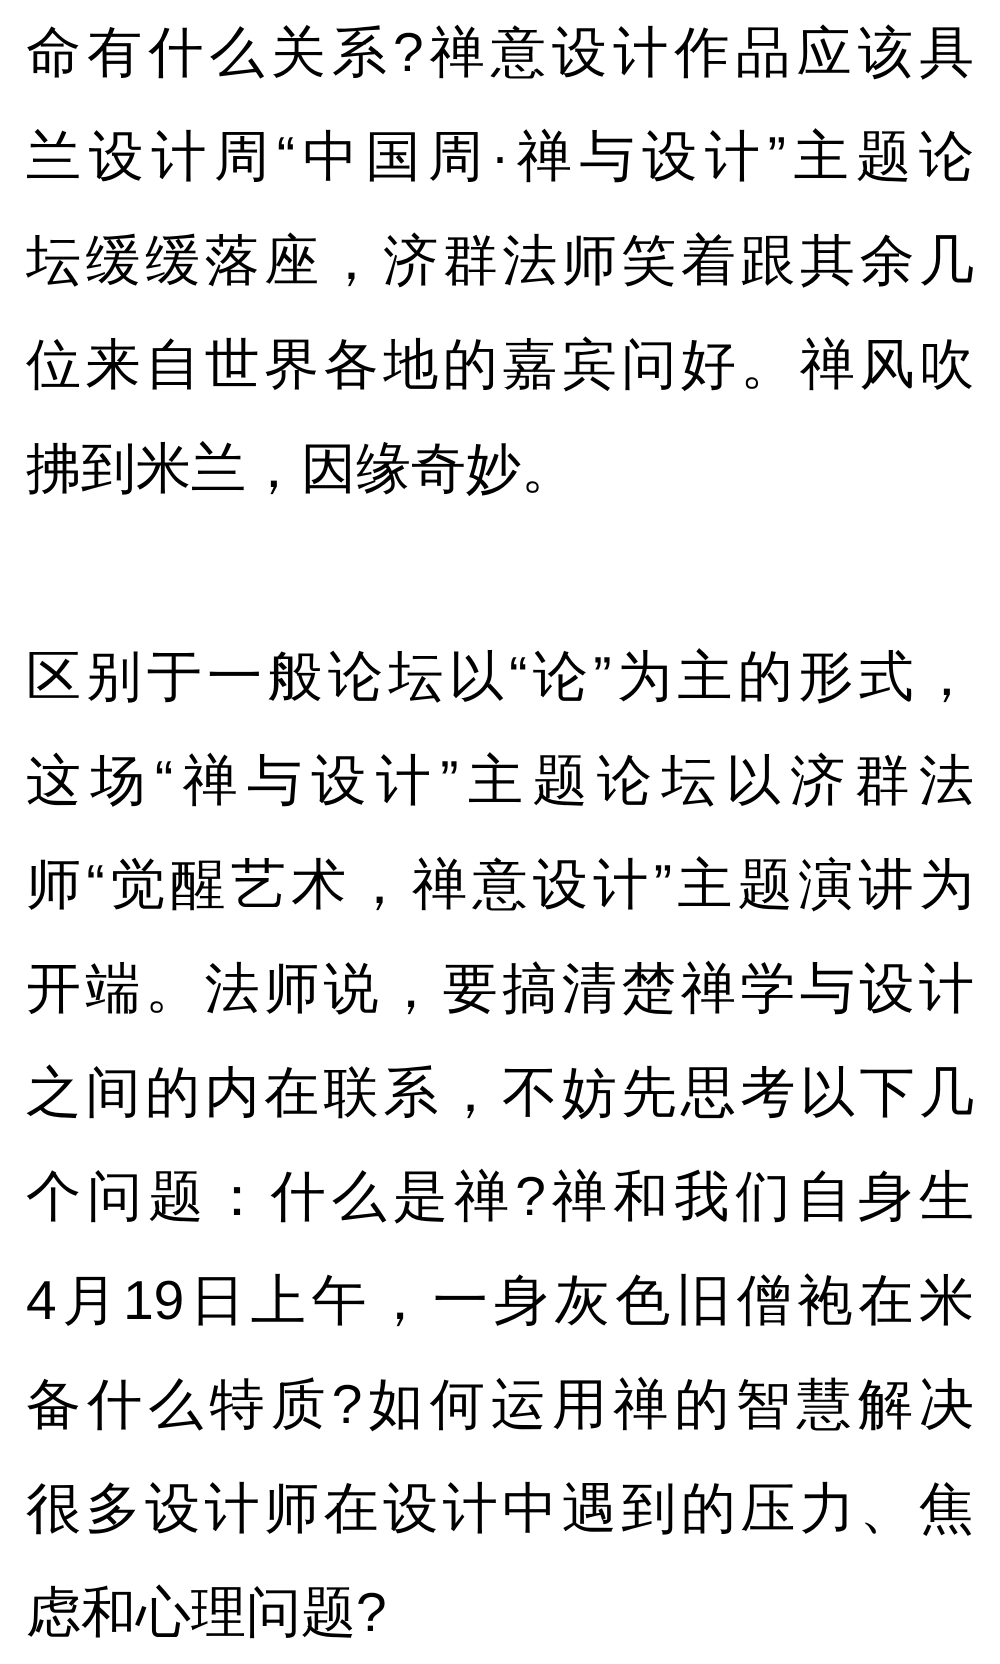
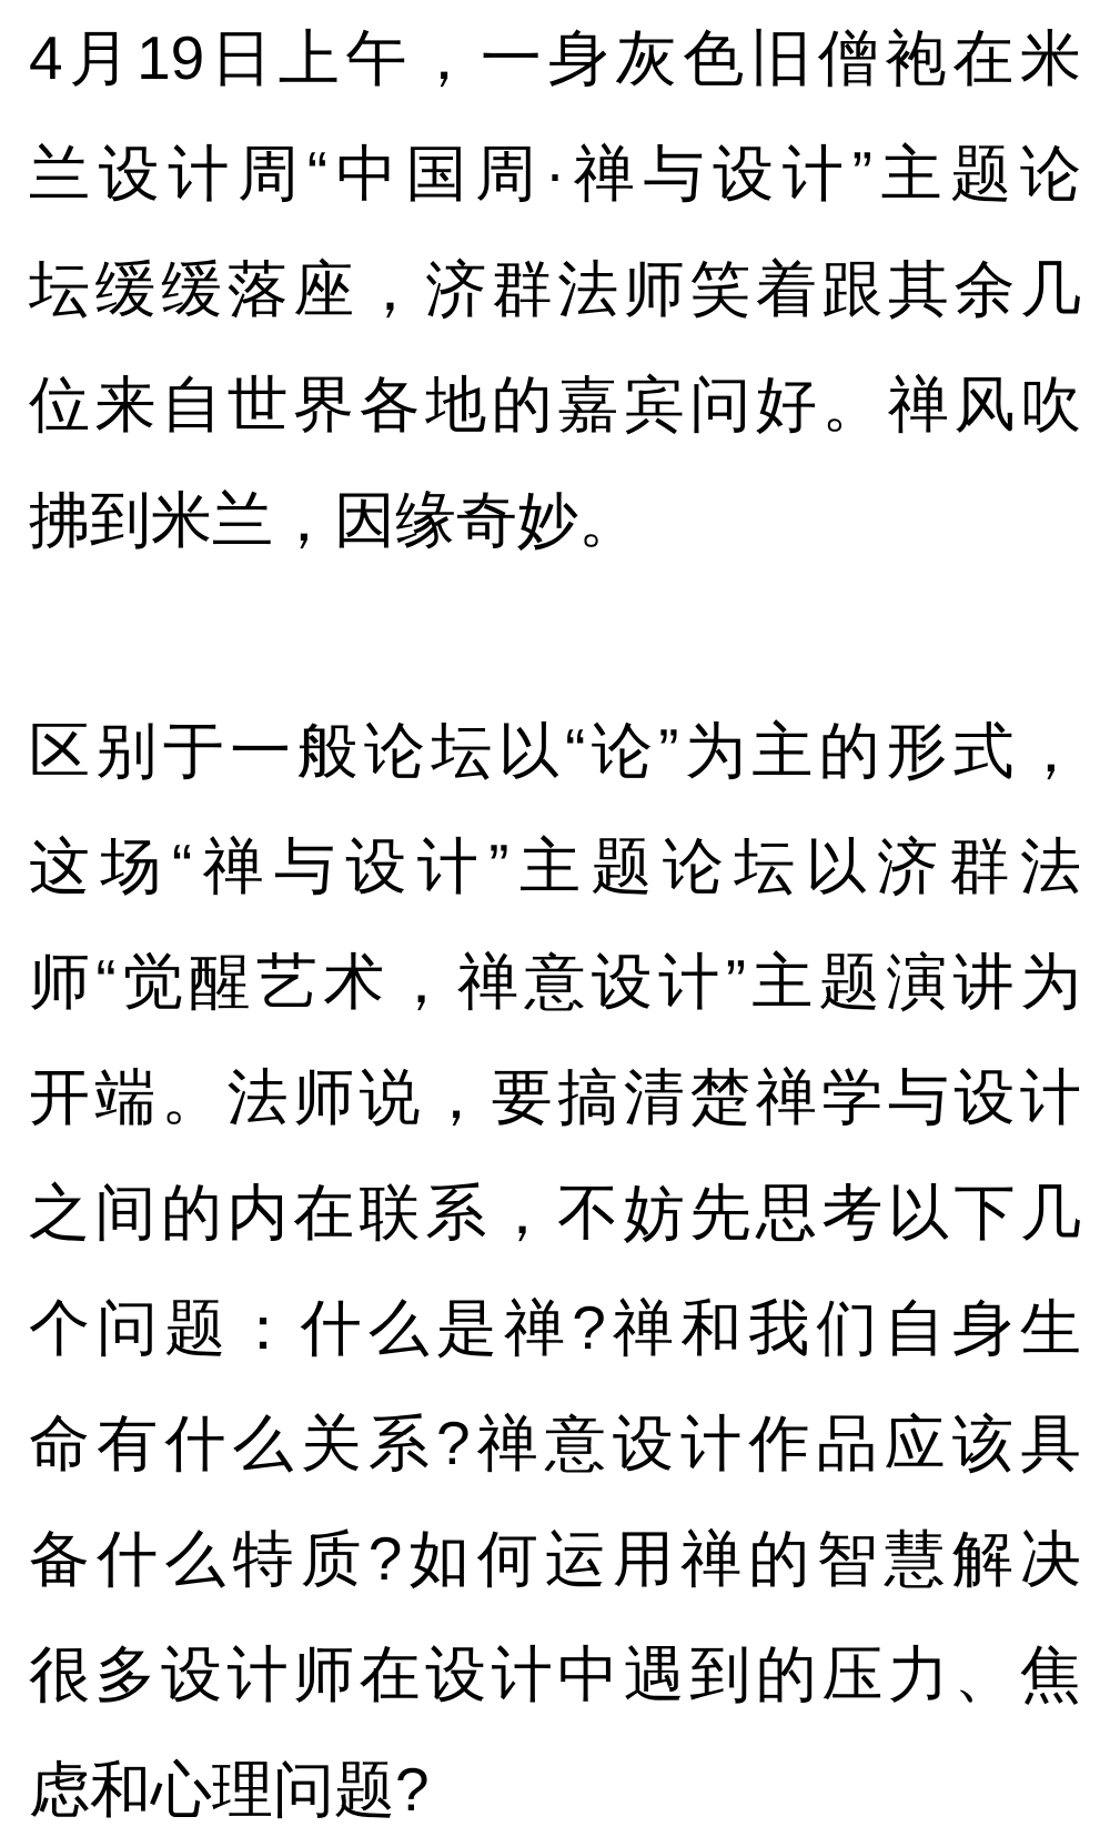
- 命有什么关系?禅意设计作品应该具
+ 4月19日上午，一身灰色旧僧袍在米
  兰设计周“中国周·禅与设计”主题论
  坛缓缓落座，济群法师笑着跟其余几
  位来自世界各地的嘉宾问好。禅风吹
  拂到米兰，因缘奇妙。
  区别于一般论坛以“论”为主的形式，
  这场“禅与设计”主题论坛以济群法
  师“觉醒艺术，禅意设计”主题演讲为
  开端。法师说，要搞清楚禅学与设计
  之间的内在联系，不妨先思考以下几
  个问题：什么是禅?禅和我们自身生
- 4月19日上午，一身灰色旧僧袍在米
+ 命有什么关系?禅意设计作品应该具
  备什么特质?如何运用禅的智慧解决
  很多设计师在设计中遇到的压力、焦
  虑和心理问题?
